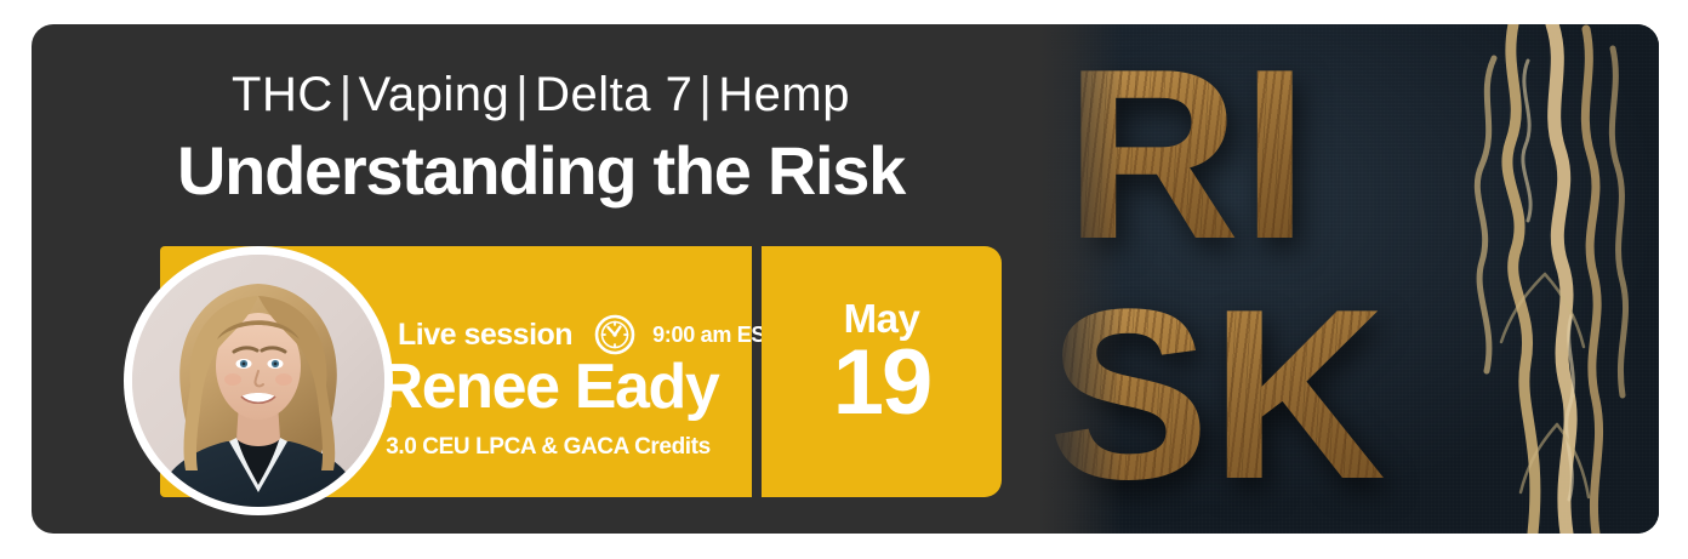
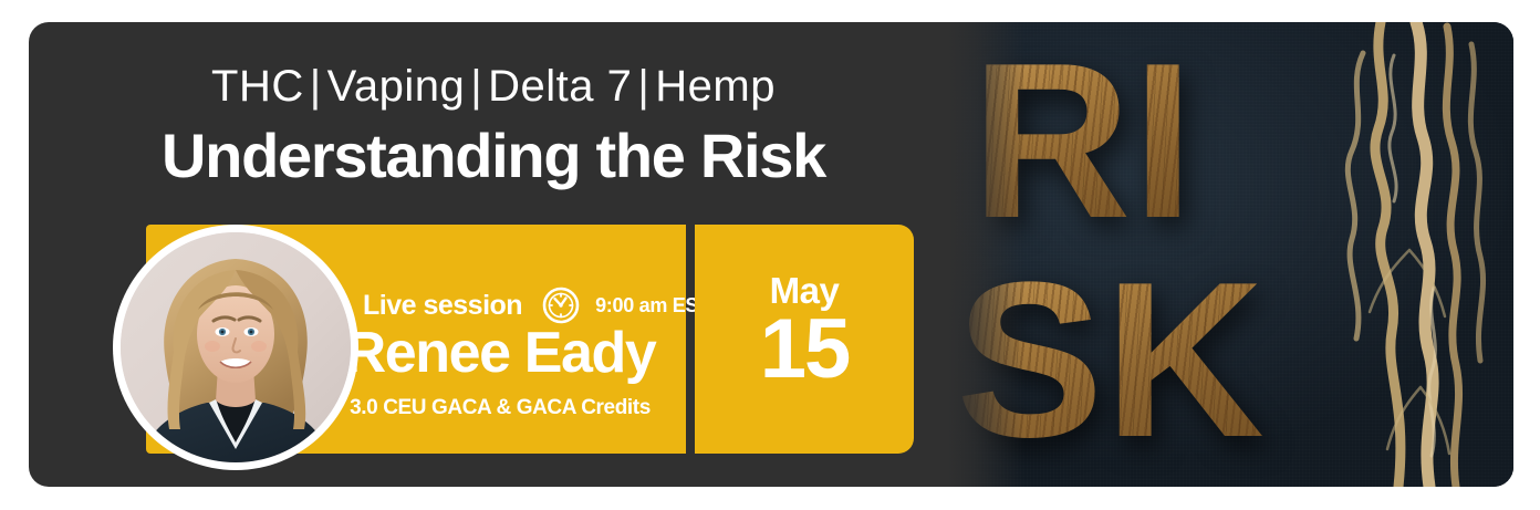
  RI
  SK
  THC|Vaping|Delta 7|Hemp
  Understanding the Risk
  Live session
  9:00 am ES
  Renee Eady
- 3.0 CEU LPCA & GACA Credits
+ 3.0 CEU GACA & GACA Credits
  May
- 19
+ 15
